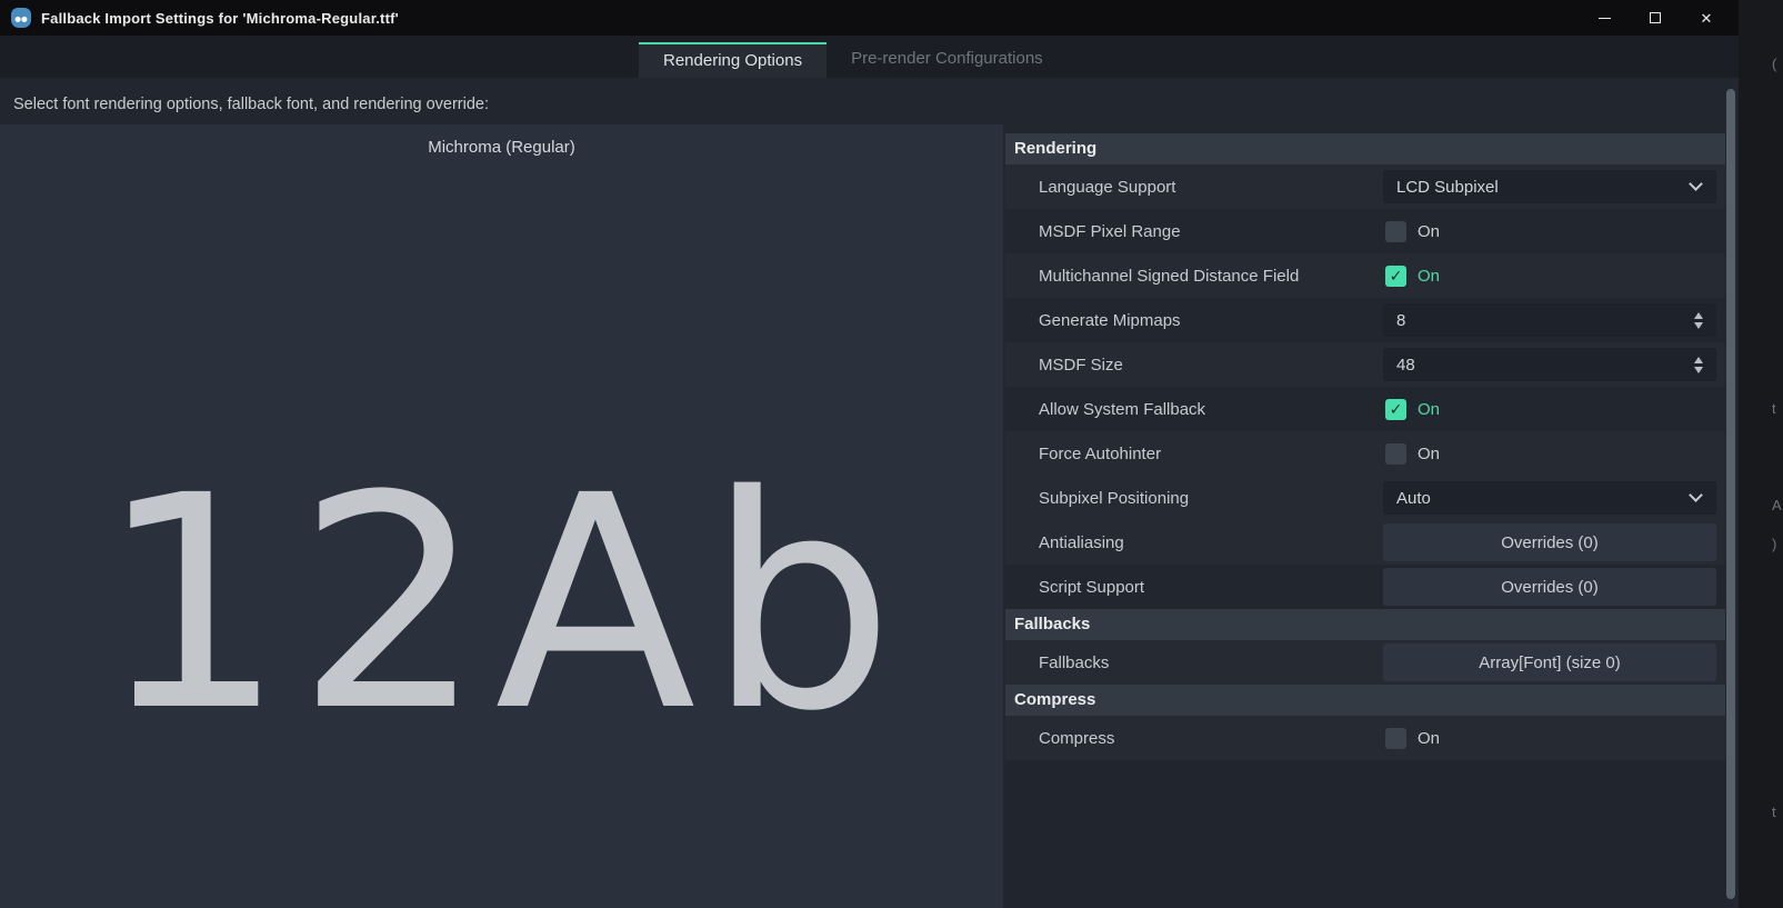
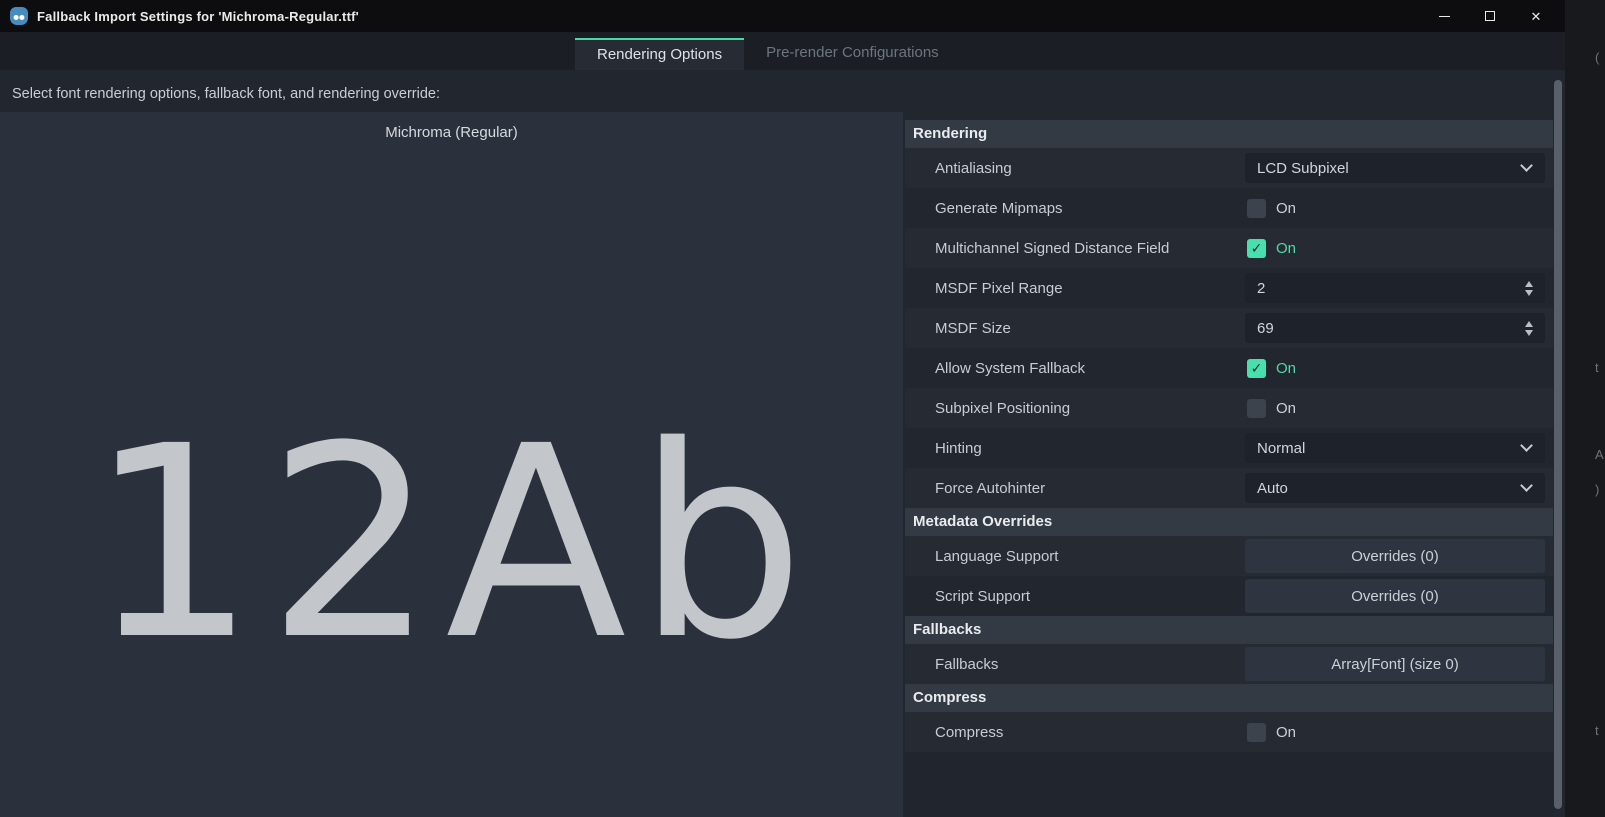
  Fallback Import Settings for 'Michroma-Regular.ttf'
  ✕
  Rendering Options
  Pre-render Configurations
  Select font rendering options, fallback font, and rendering override:
  Michroma (Regular)
  12Ab
  Rendering
- Language Support
+ Antialiasing
  LCD Subpixel
- MSDF Pixel Range
+ Generate Mipmaps
  On
  Multichannel Signed Distance Field
  ✓
  On
- Generate Mipmaps
+ MSDF Pixel Range
- 8
+ 2
  MSDF Size
- 48
+ 69
  Allow System Fallback
  ✓
  On
- Force Autohinter
+ Subpixel Positioning
  On
+ Hinting
+ Normal
- Subpixel Positioning
+ Force Autohinter
  Auto
+ Metadata Overrides
- Antialiasing
+ Language Support
  Overrides (0)
  Script Support
  Overrides (0)
  Fallbacks
  Fallbacks
  Array[Font] (size 0)
  Compress
  Compress
  On
  (
  t
  A
  )
  t
